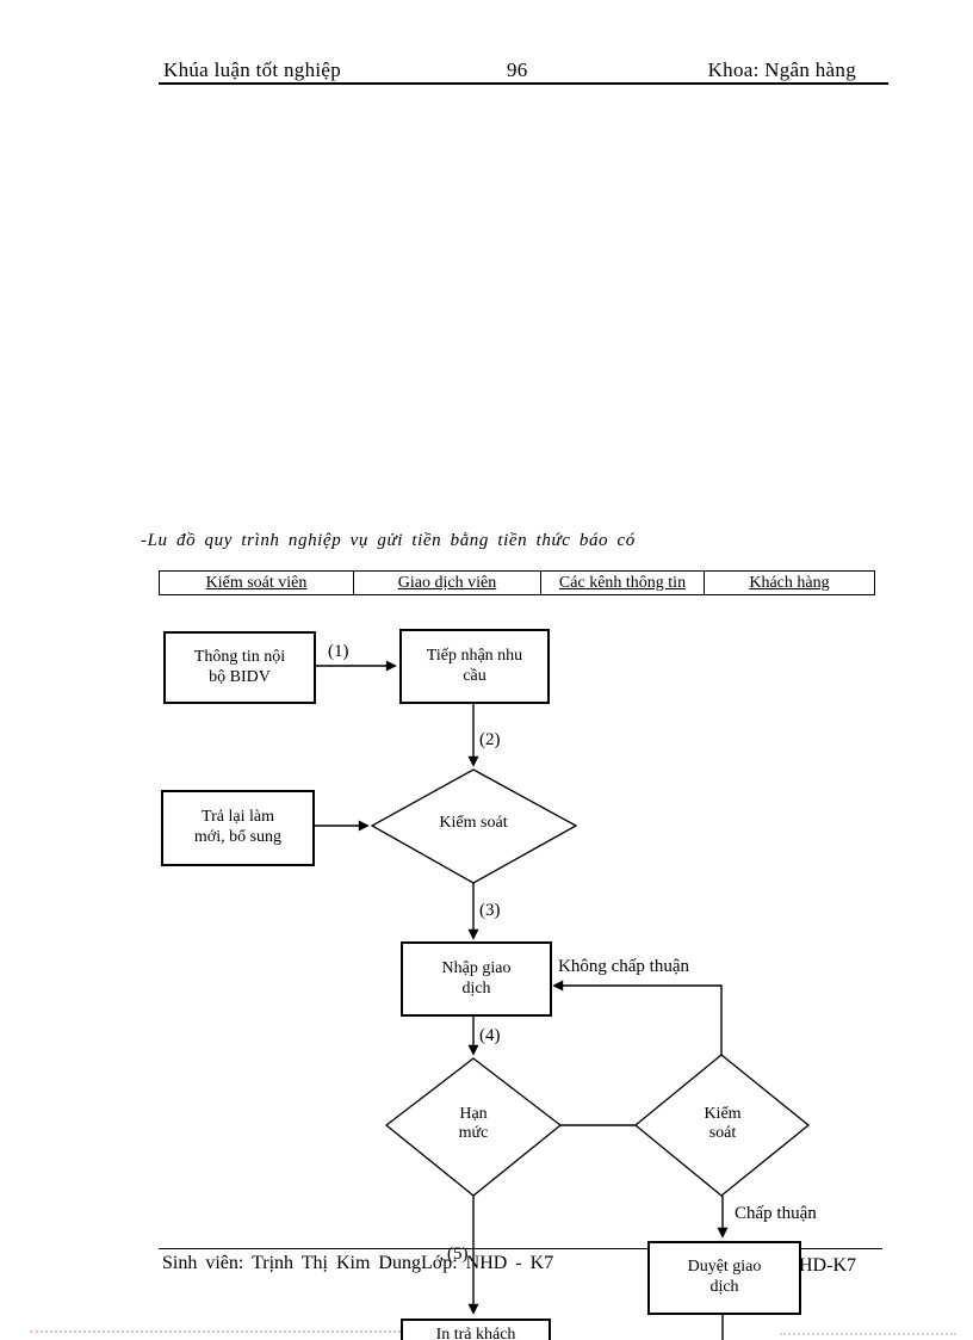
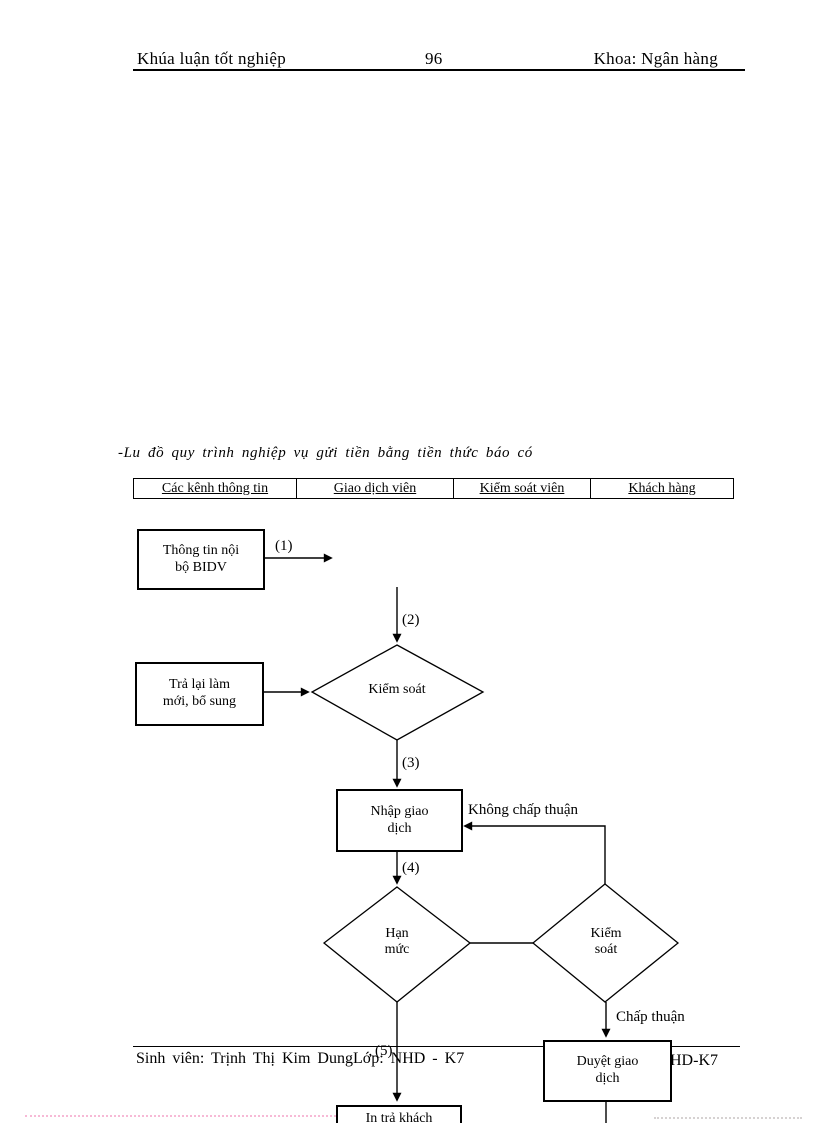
  Khúa luận tốt nghiệp
  96
  Khoa: Ngân hàng
  -Lu đồ quy trình nghiệp vụ gửi tiền bằng tiền thức báo có
- Kiểm soát viên
+ Các kênh thông tin
  Giao dịch viên
- Các kênh thông tin
+ Kiểm soát viên
  Khách hàng
  Thông tin nội
  bộ BIDV
- Tiếp nhận nhu
- cầu
  Trả lại làm
  mới, bổ sung
  Nhập giao
  dịch
  Duyệt giao
  dịch
  Kiểm soát
  Hạn
  mức
  Kiểm
  soát
  (1)
  (2)
  (3)
  (4)
  (5)
  Không chấp thuận
  Chấp thuận
  Sinh viên: Trịnh Thị Kim DungLớp: NHD - K7
  HD-K7
  In trả khách
